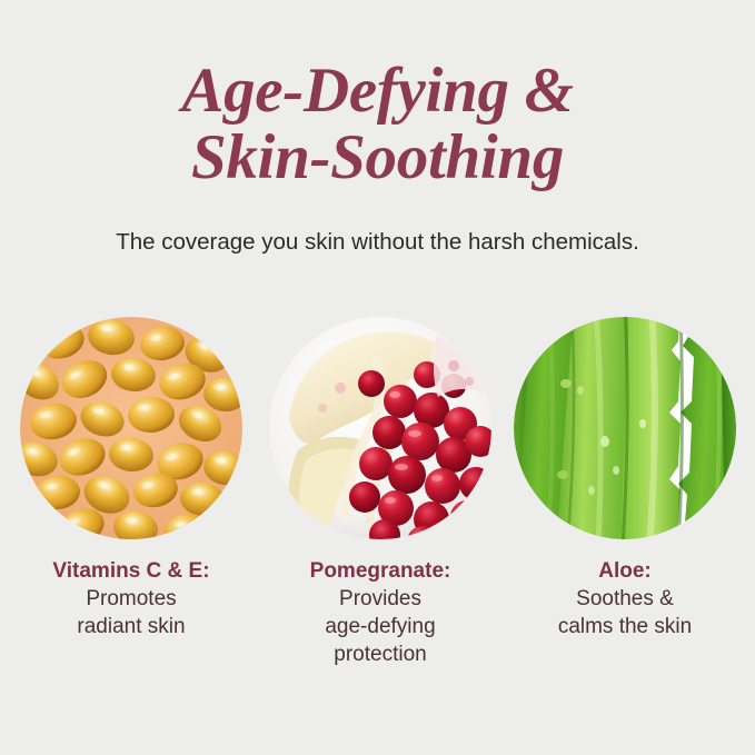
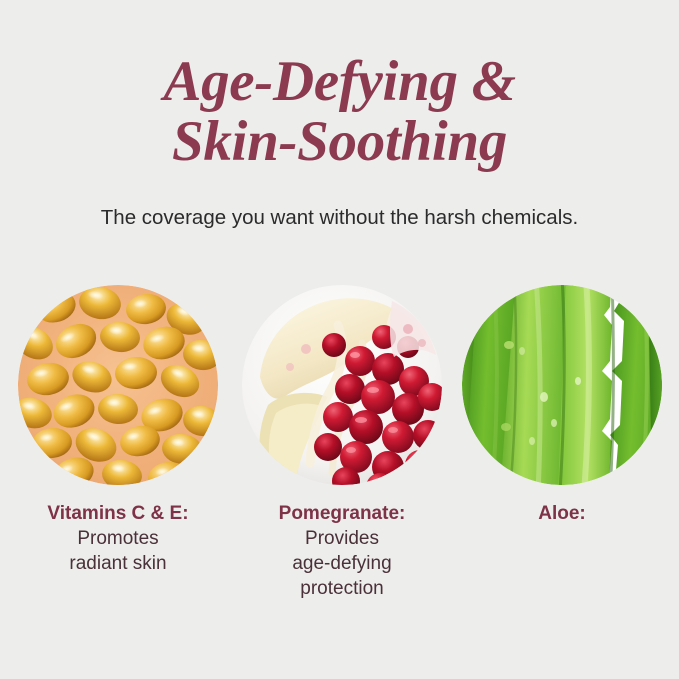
  Age-Defying &
  Skin-Soothing
- The coverage you skin without the harsh chemicals.
+ The coverage you want without the harsh chemicals.
  Vitamins C & E:
  Promotes
  radiant skin
  Pomegranate:
  Provides
  age-defying
  protection
  Aloe:
- Soothes &
- calms the skin
